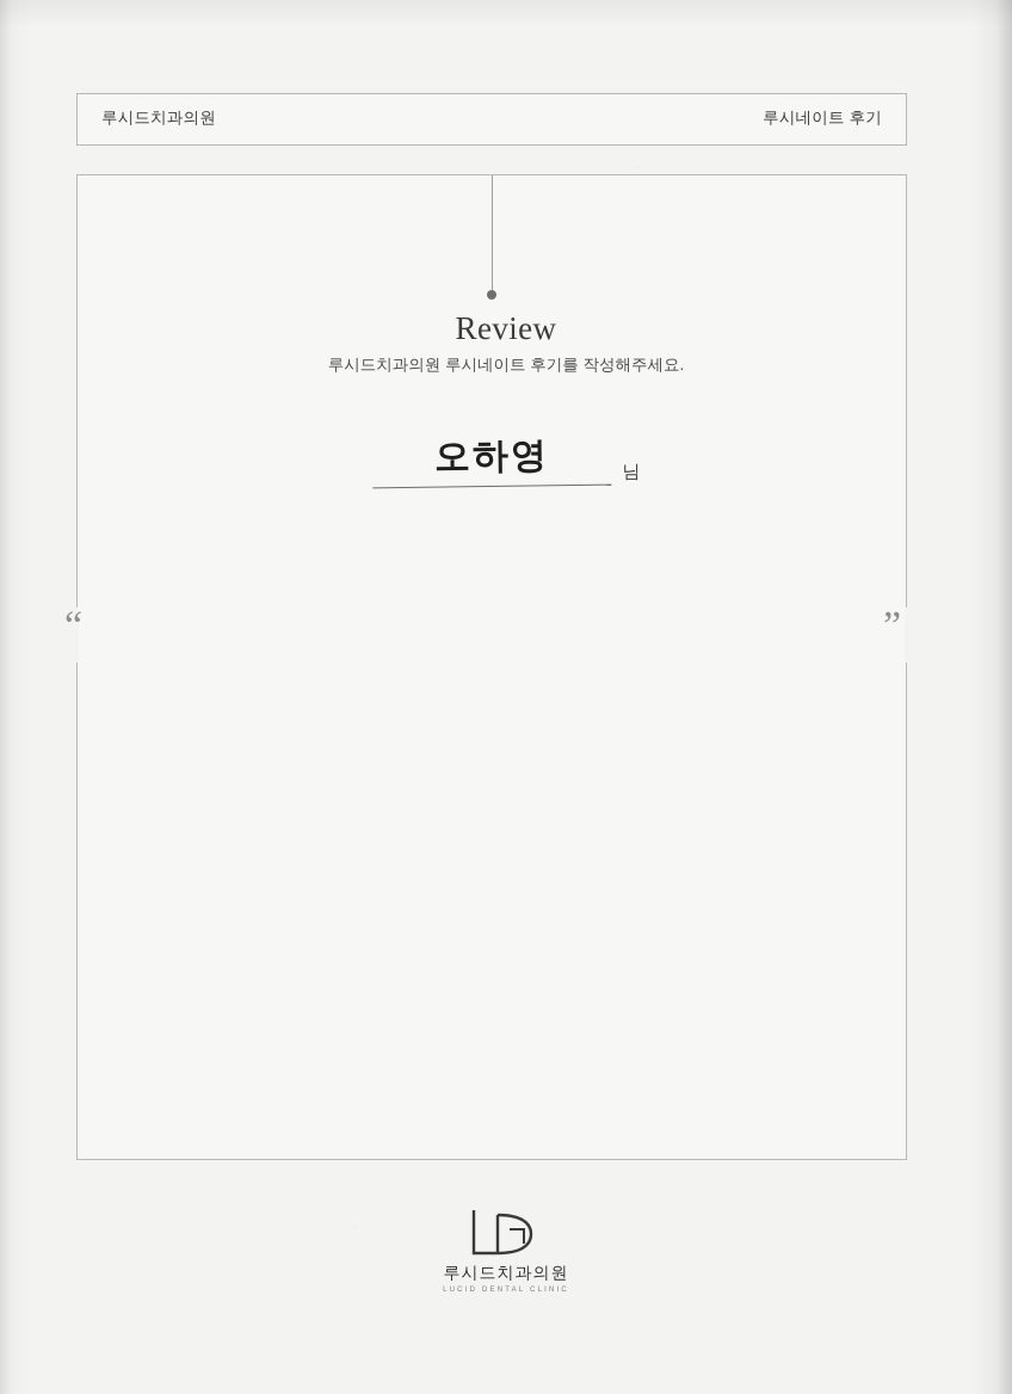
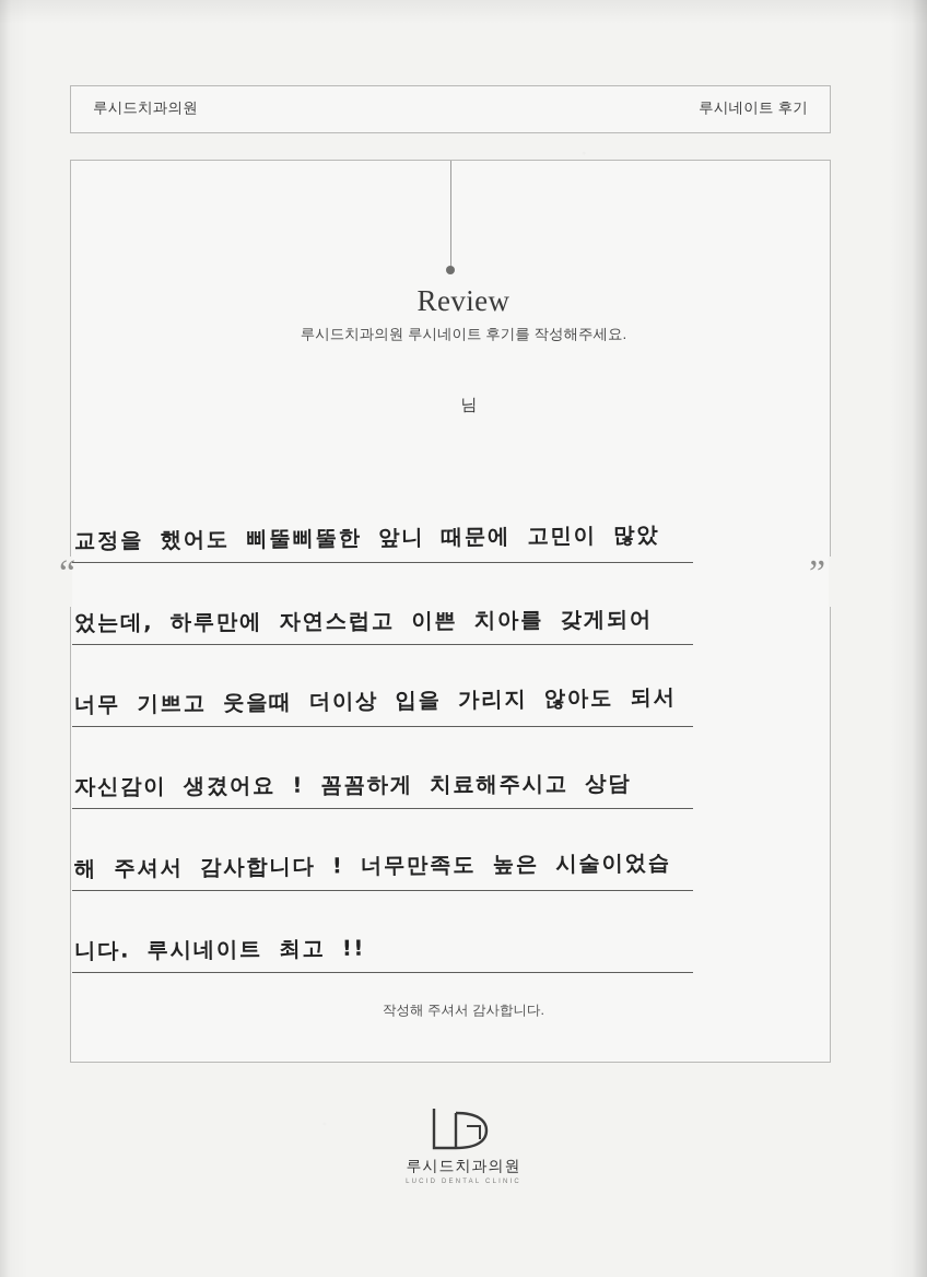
  루시드치과의원
  루시네이트 후기
  “
  ”
  Review
  루시드치과의원 루시네이트 후기를 작성해주세요.
- 오하영
  님
+ 교정을 했어도 삐뚤삐뚤한 앞니 때문에 고민이 많았
+ 었는데, 하루만에 자연스럽고 이쁜 치아를 갖게되어
+ 너무 기쁘고 웃을때 더이상 입을 가리지 않아도 되서
+ 자신감이 생겼어요 ! 꼼꼼하게 치료해주시고 상담
+ 해 주셔서 감사합니다 ! 너무만족도 높은 시술이었습
+ 니다. 루시네이트 최고 !!
+ 작성해 주셔서 감사합니다.
  루시드치과의원
